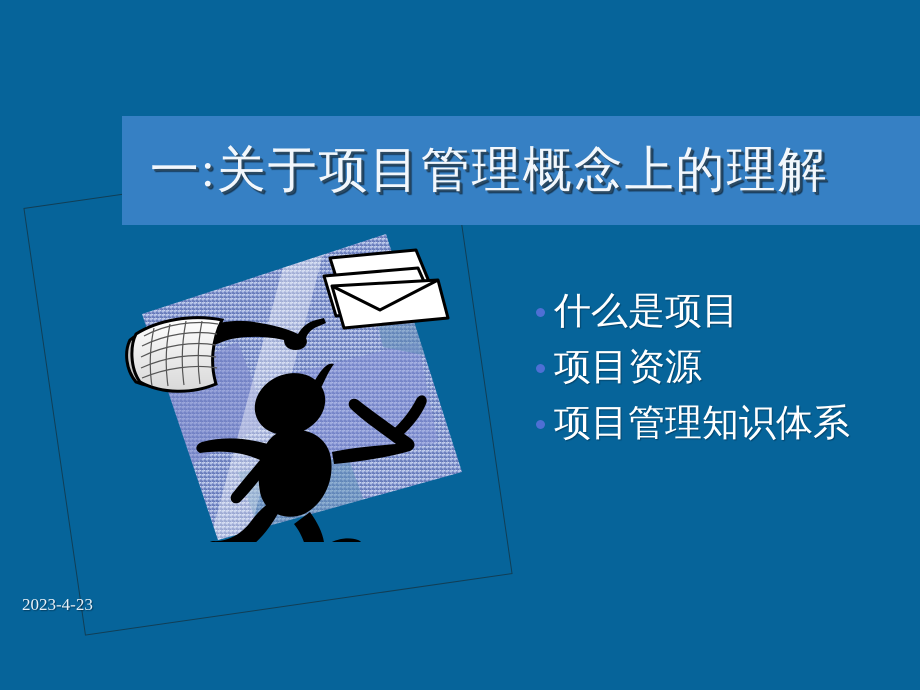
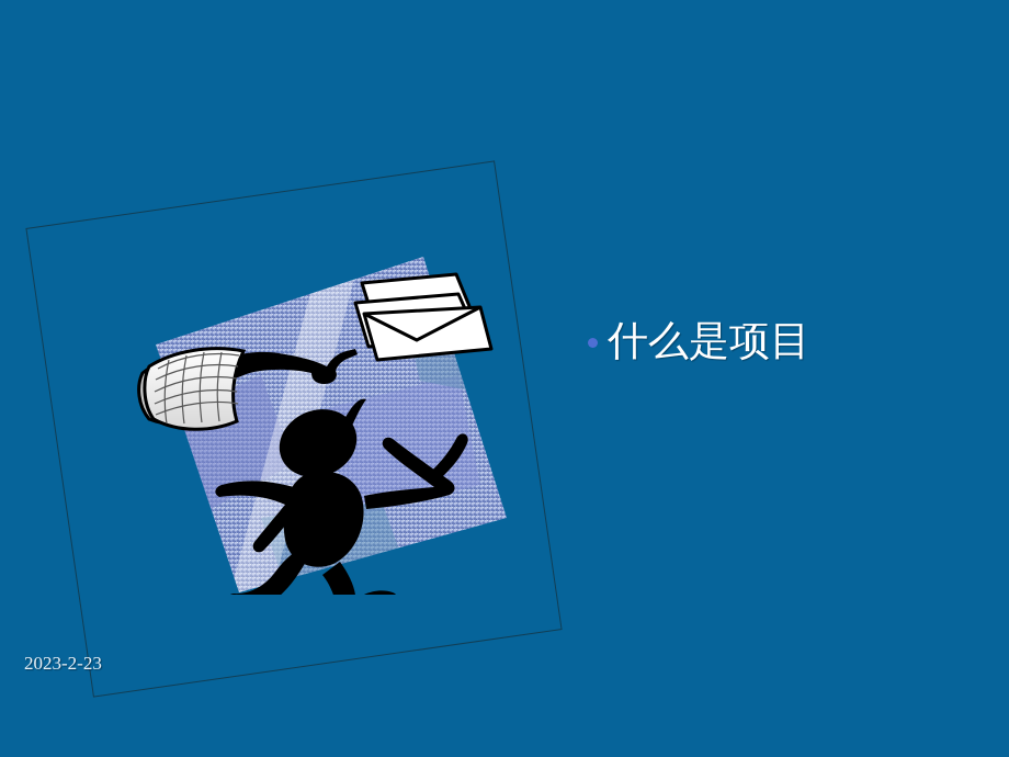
- 一:关于项目管理概念上的理解
  什么是项目
- 项目资源
- 项目管理知识体系
- 2023-4-23
+ 2023-2-23
